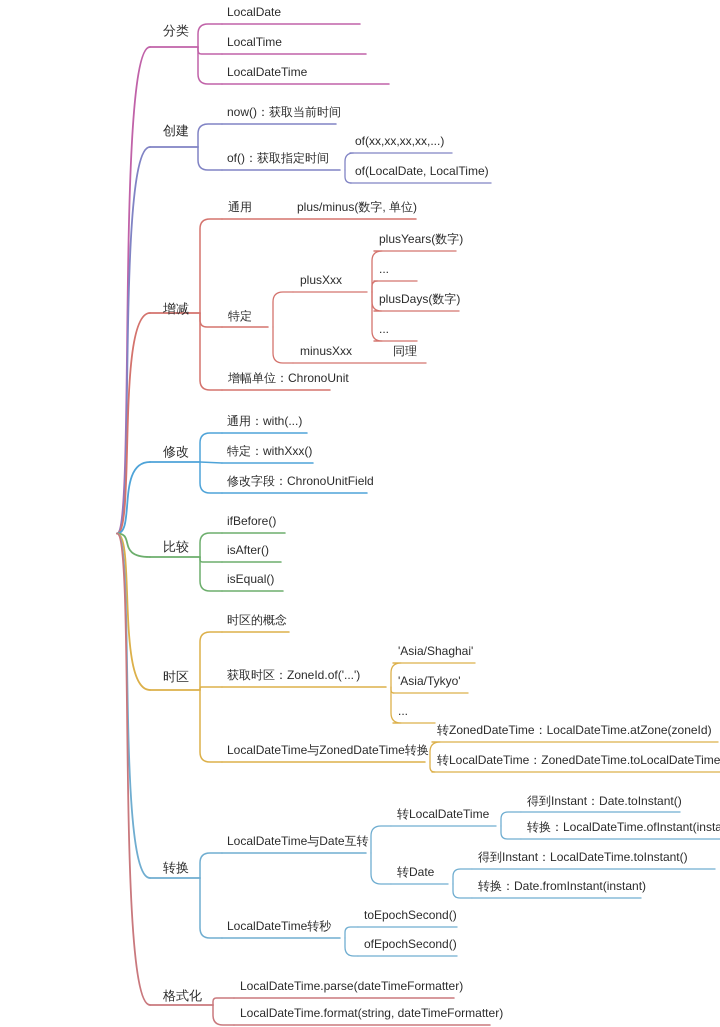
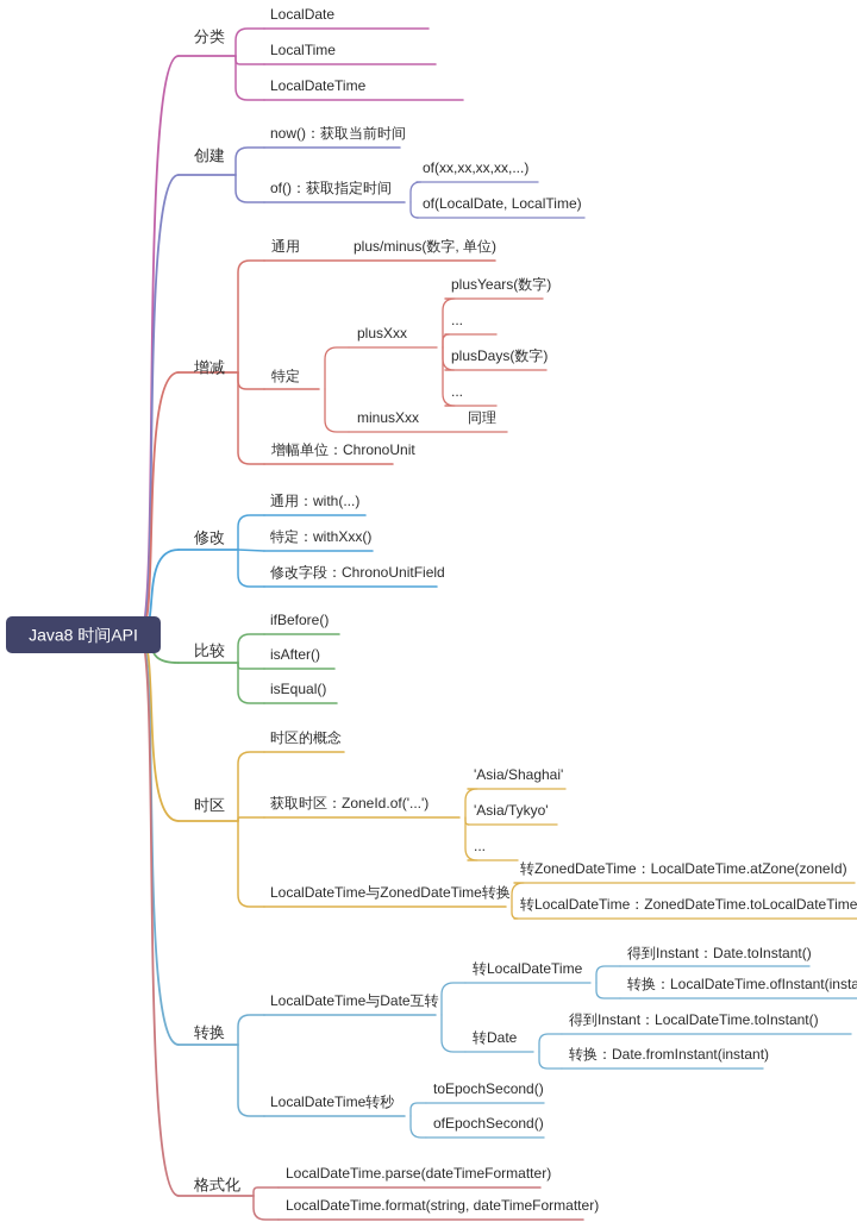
  分类
  LocalDate
  LocalTime
  LocalDateTime
  创建
  now()：获取当前时间
  of()：获取指定时间
  of(xx,xx,xx,xx,...)
  of(LocalDate, LocalTime)
  增减
  通用
  plus/minus(数字, 单位)
  特定
  plusXxx
  plusYears(数字)
  ...
  plusDays(数字)
  ...
  minusXxx
  同理
  增幅单位：ChronoUnit
  修改
  通用：with(...)
  特定：withXxx()
  修改字段：ChronoUnitField
  比较
  ifBefore()
  isAfter()
  isEqual()
  时区
  时区的概念
  获取时区：ZoneId.of('...')
  'Asia/Shaghai'
  'Asia/Tykyo'
  ...
  LocalDateTime与ZonedDateTime转换
  转ZonedDateTime：LocalDateTime.atZone(zoneId)
  转LocalDateTime：ZonedDateTime.toLocalDateTime
  转换
  LocalDateTime与Date互转
  转LocalDateTime
  得到Instant：Date.toInstant()
  转换：LocalDateTime.ofInstant(insta
  转Date
  得到Instant：LocalDateTime.toInstant()
  转换：Date.fromInstant(instant)
  LocalDateTime转秒
  toEpochSecond()
  ofEpochSecond()
  格式化
  LocalDateTime.parse(dateTimeFormatter)
  LocalDateTime.format(string, dateTimeFormatter)
+ Java8 时间API
